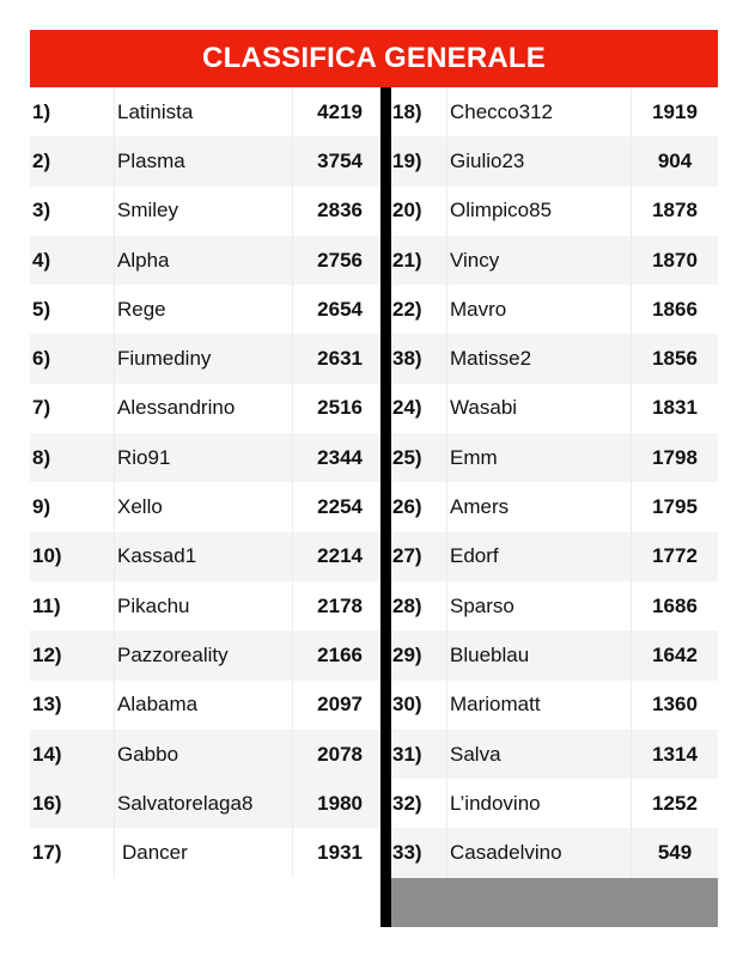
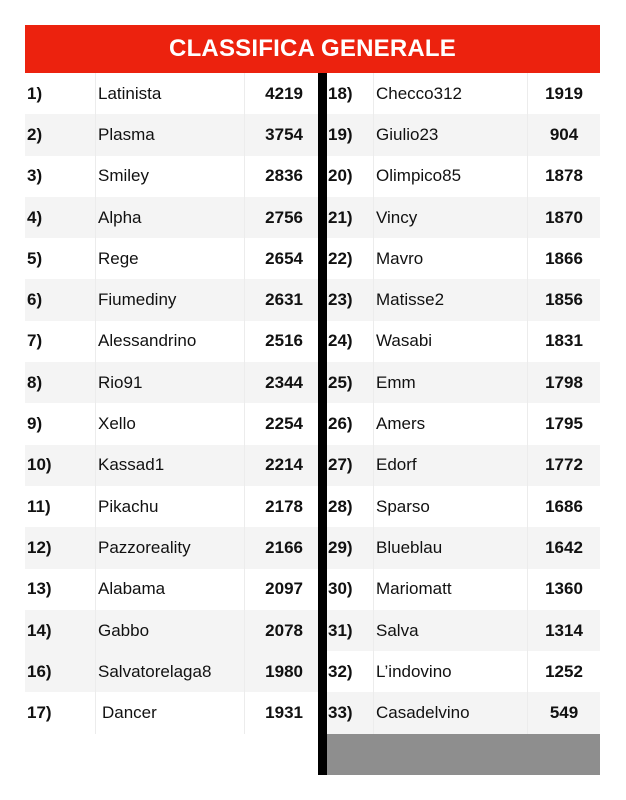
  CLASSIFICA GENERALE
  1)
  Latinista
  4219
  2)
  Plasma
  3754
  3)
  Smiley
  2836
  4)
  Alpha
  2756
  5)
  Rege
  2654
  6)
  Fiumediny
  2631
  7)
  Alessandrino
  2516
  8)
  Rio91
  2344
  9)
  Xello
  2254
  10)
  Kassad1
  2214
  11)
  Pikachu
  2178
  12)
  Pazzoreality
  2166
  13)
  Alabama
  2097
  14)
  Gabbo
  2078
  16)
  Salvatorelaga8
  1980
  17)
  Dancer
  1931
  18)
  Checco312
  1919
  19)
  Giulio23
  904
  20)
  Olimpico85
  1878
  21)
  Vincy
  1870
  22)
  Mavro
  1866
- 38)
+ 23)
  Matisse2
  1856
  24)
  Wasabi
  1831
  25)
  Emm
  1798
  26)
  Amers
  1795
  27)
  Edorf
  1772
  28)
  Sparso
  1686
  29)
  Blueblau
  1642
  30)
  Mariomatt
  1360
  31)
  Salva
  1314
  32)
  L’indovino
  1252
  33)
  Casadelvino
  549
